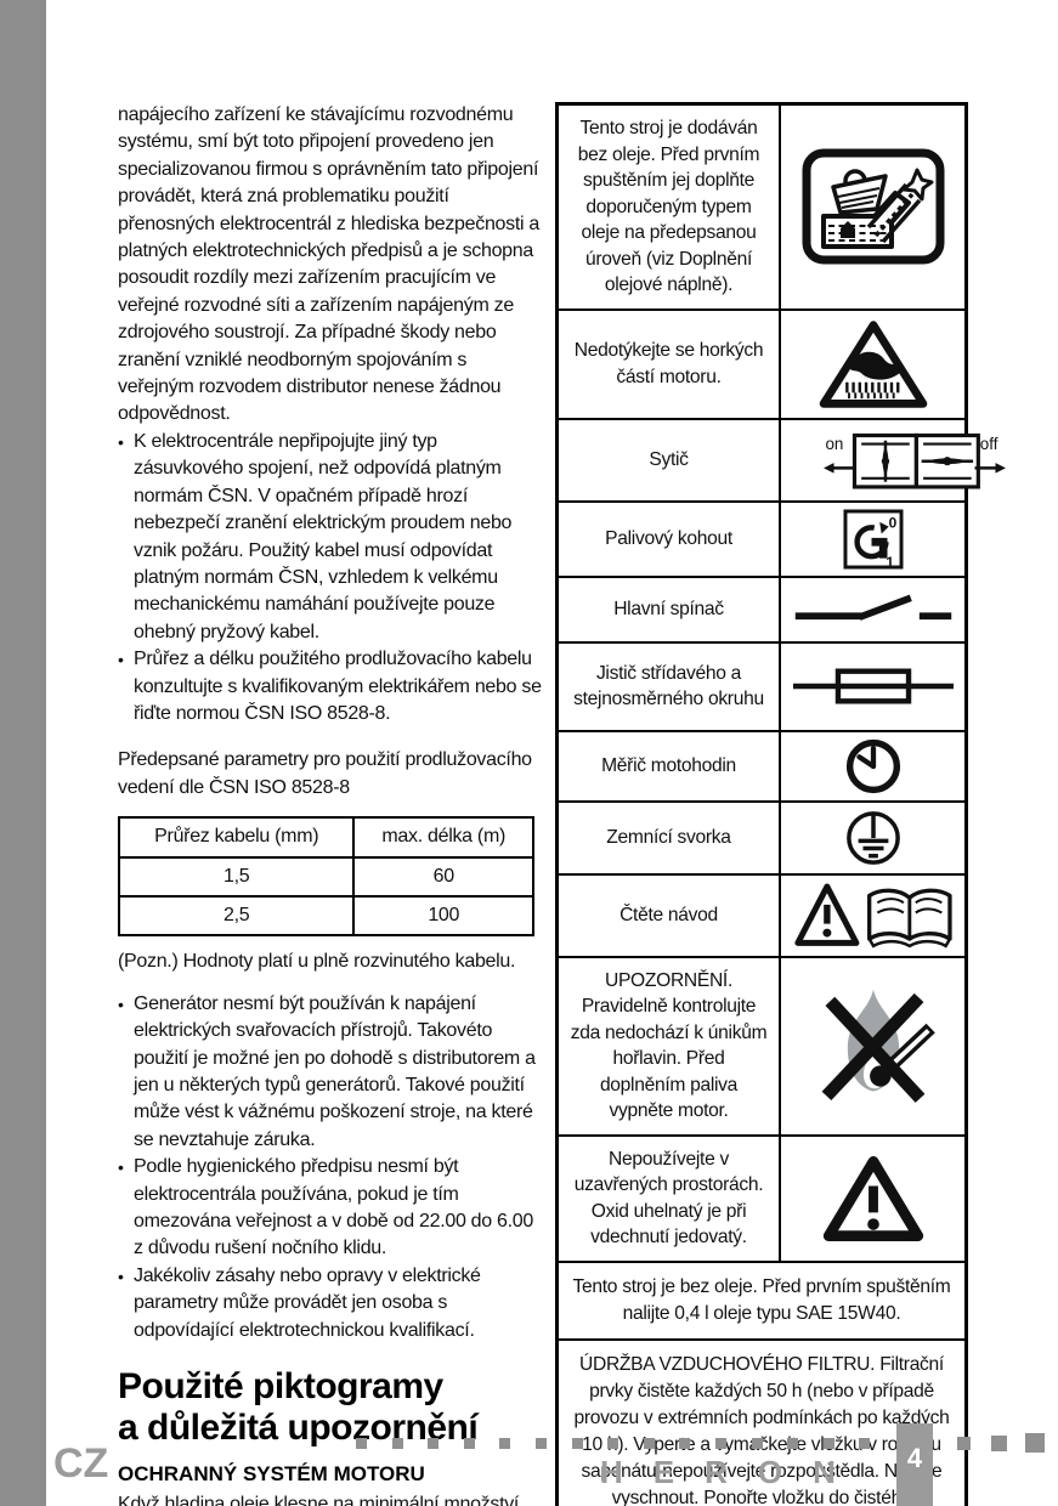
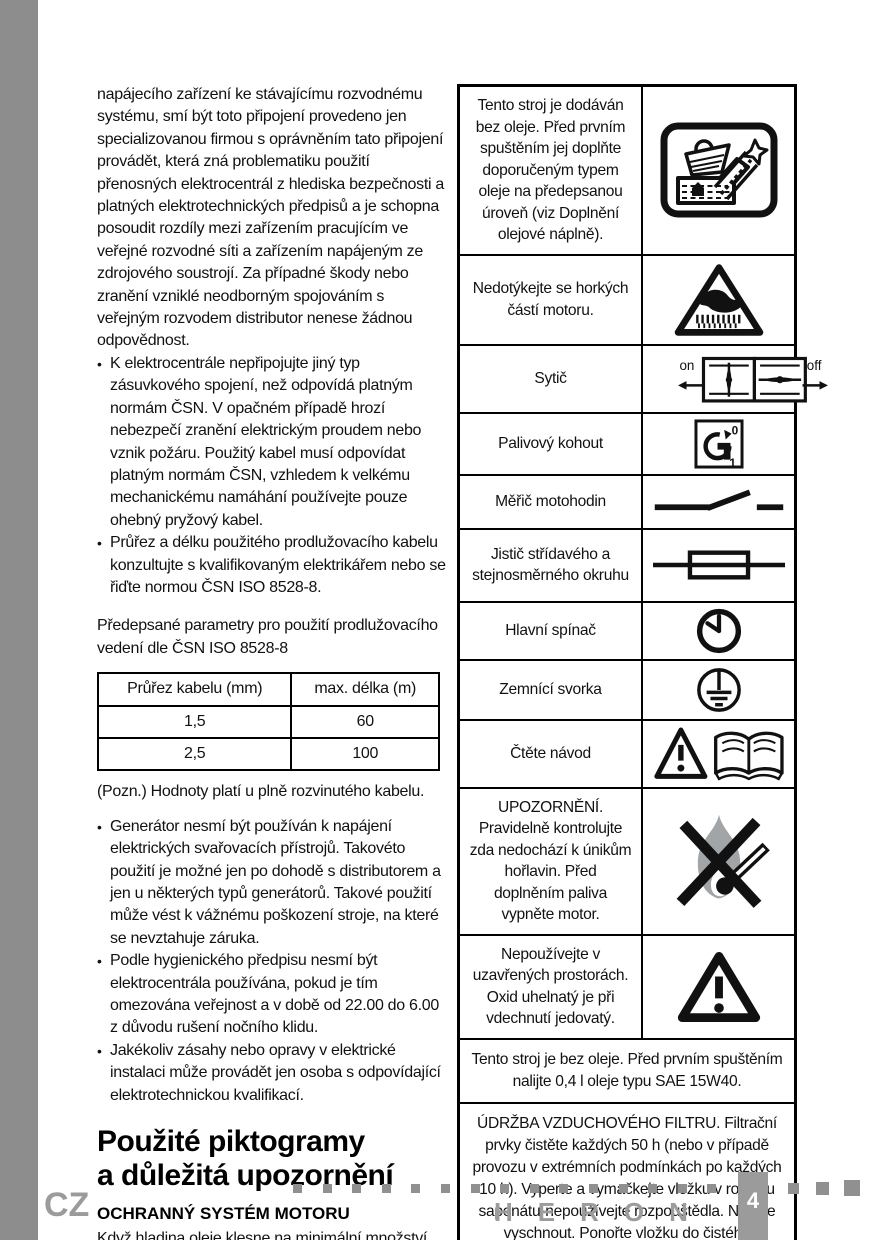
  napájecího zařízení ke stávajícímu rozvodnému systému, smí být toto připojení provedeno jen specializovanou firmou s oprávněním tato připojení provádět, která zná problematiku použití přenosných elektrocentrál z hlediska bezpečnosti a platných elektrotechnických předpisů a je schopna posoudit rozdíly mezi zařízením pracujícím ve veřejné rozvodné síti a zařízením napájeným ze zdrojového soustrojí. Za případné škody nebo zranění vzniklé neodborným spojováním s veřejným rozvodem distributor nenese žádnou odpovědnost.
  K elektrocentrále nepřipojujte jiný typ zásuvkového spojení, než odpovídá platným normám ČSN. V opačném případě hrozí nebezpečí zranění elektrickým proudem nebo vznik požáru. Použitý kabel musí odpovídat platným normám ČSN, vzhledem k velkému mechanickému namáhání používejte pouze ohebný pryžový kabel.
  Průřez a délku použitého prodlužovacího kabelu konzultujte s kvalifikovaným elektrikářem nebo se řiďte normou ČSN ISO 8528-8.
  Předepsané parametry pro použití prodlužovacího vedení dle ČSN ISO 8528-8
  Průřez kabelu (mm)	max. délka (m)
  1,5	60
  2,5	100
  (Pozn.) Hodnoty platí u plně rozvinutého kabelu.
  Generátor nesmí být používán k napájení elektrických svařovacích přístrojů. Takovéto použití je možné jen po dohodě s distributorem a jen u některých typů generátorů. Takové použití může vést k vážnému poškození stroje, na které se nevztahuje záruka.
  Podle hygienického předpisu nesmí být elektrocentrála používána, pokud je tím omezována veřejnost a v době od 22.00 do 6.00 z důvodu rušení nočního klidu.
- Jakékoliv zásahy nebo opravy v elektrické parametry může provádět jen osoba s odpovídající elektrotechnickou kvalifikací.
+ Jakékoliv zásahy nebo opravy v elektrické instalaci může provádět jen osoba s odpovídající elektrotechnickou kvalifikací.
  Použité piktogramy
  a důležitá upozornění
  OCHRANNÝ SYSTÉM MOTORU
  Tento stroj je dodáván bez oleje. Před prvním spuštěním jej doplňte doporučeným typem oleje na předepsanou úroveň (viz Doplnění olejové náplně).
  Nedotýkejte se horkých částí motoru.
  Sytič
  on
  off
  Palivový kohout
  0
  1
- Hlavní spínač
+ Měřič motohodin
  Jistič střídavého a stejnosměrného okruhu
- Měřič motohodin
+ Hlavní spínač
  Zemnící svorka
  Čtěte návod
  UPOZORNĚNÍ. Pravidelně kontrolujte zda nedochází k únikům hořlavin. Před doplněním paliva vypněte motor.
  Nepoužívejte v uzavřených prostorách. Oxid uhelnatý je při vdechnutí jedovatý.
  Tento stroj je bez oleje. Před prvním spuštěním nalijte 0,4 l oleje typu SAE 15W40.
  ÚDRŽBA VZDUCHOVÉHO FILTRU. Filtrační prvky čistěte každých 50 h (nebo v případě provozu v extrémních podmínkách po každých 10). Vper aymčkee vžku v rou saponátu-nepoužívejte rozpouštědla. Ne vyschnout. Ponořte vložku do čisté
  CZ
  HERON
  4
